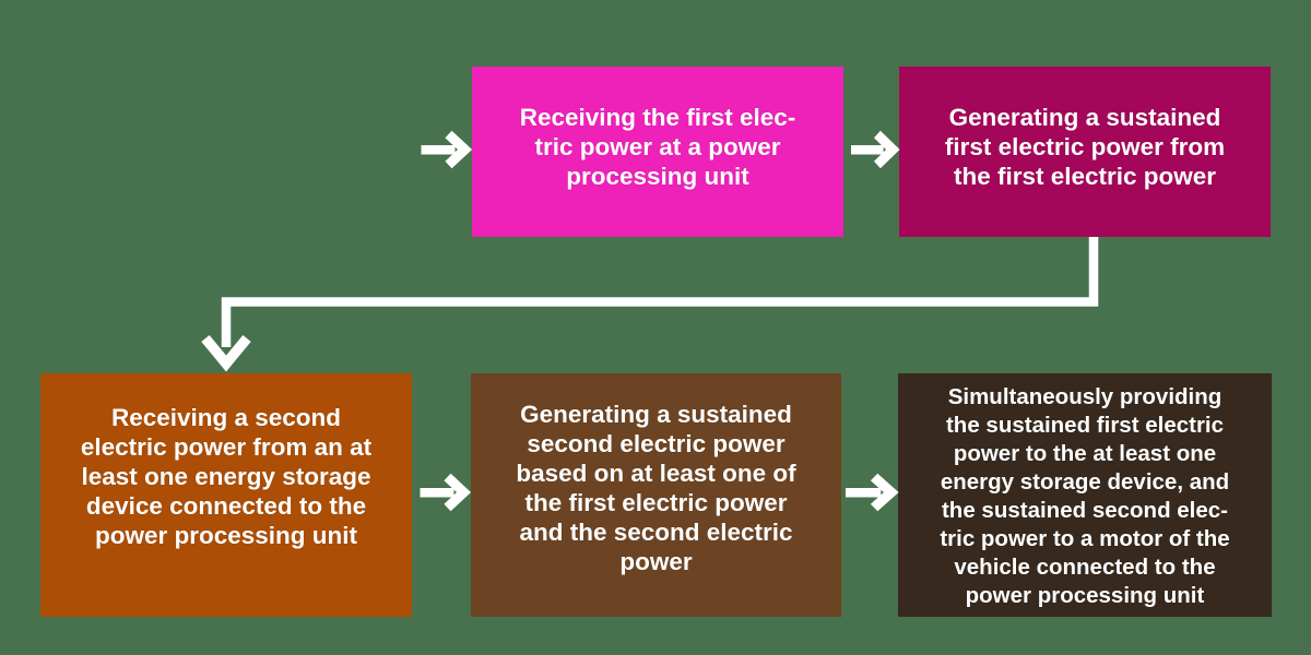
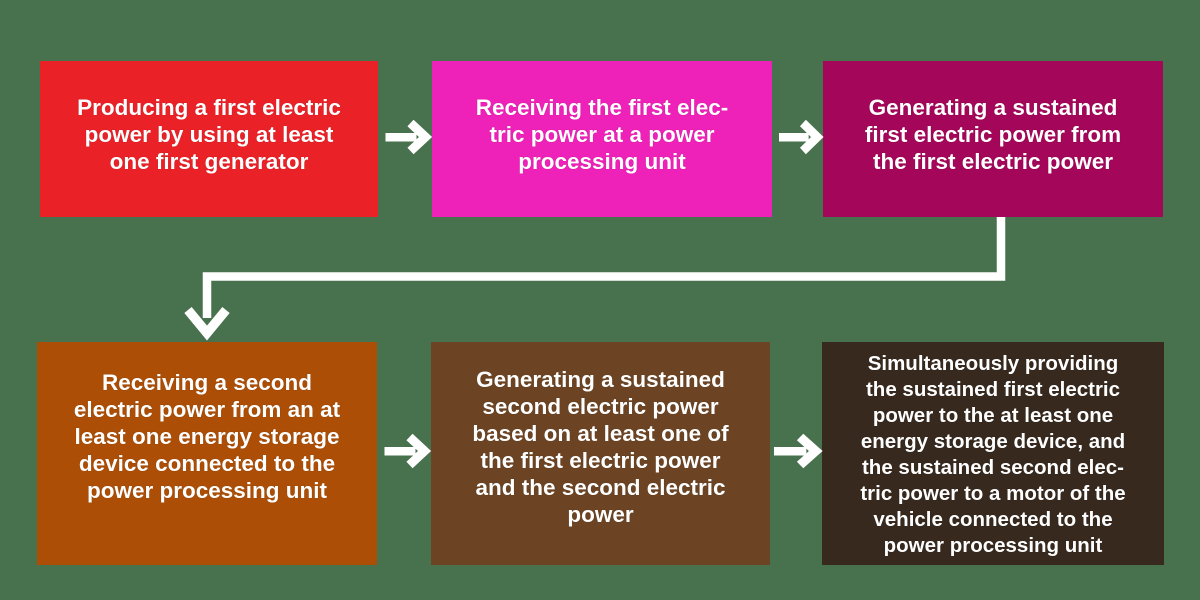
+ Producing a first electric
+ power by using at least
+ one first generator
  Receiving the first elec-
  tric power at a power
  processing unit
  Generating a sustained
  first electric power from
  the first electric power
  Receiving a second
  electric power from an at
  least one energy storage
  device connected to the
  power processing unit
  Generating a sustained
  second electric power
  based on at least one of
  the first electric power
  and the second electric
  power
  Simultaneously providing
  the sustained first electric
  power to the at least one
  energy storage device, and
  the sustained second elec-
  tric power to a motor of the
  vehicle connected to the
  power processing unit
